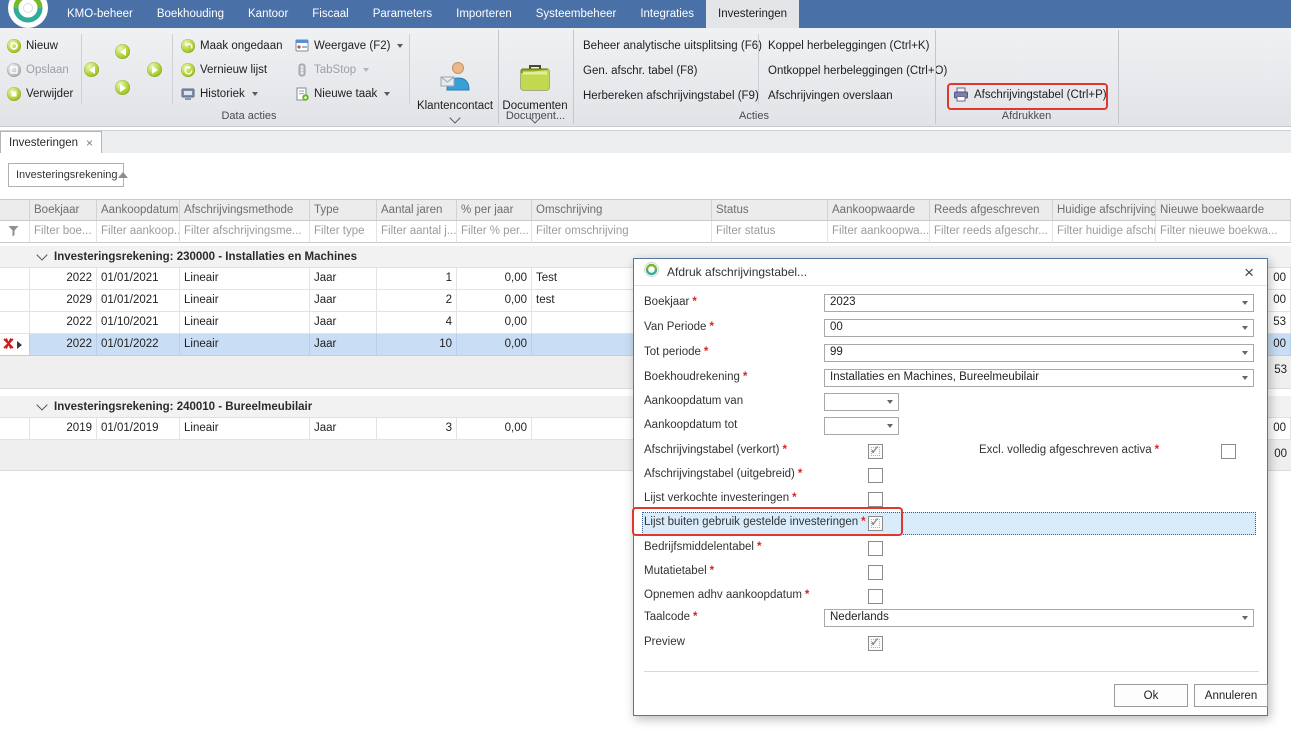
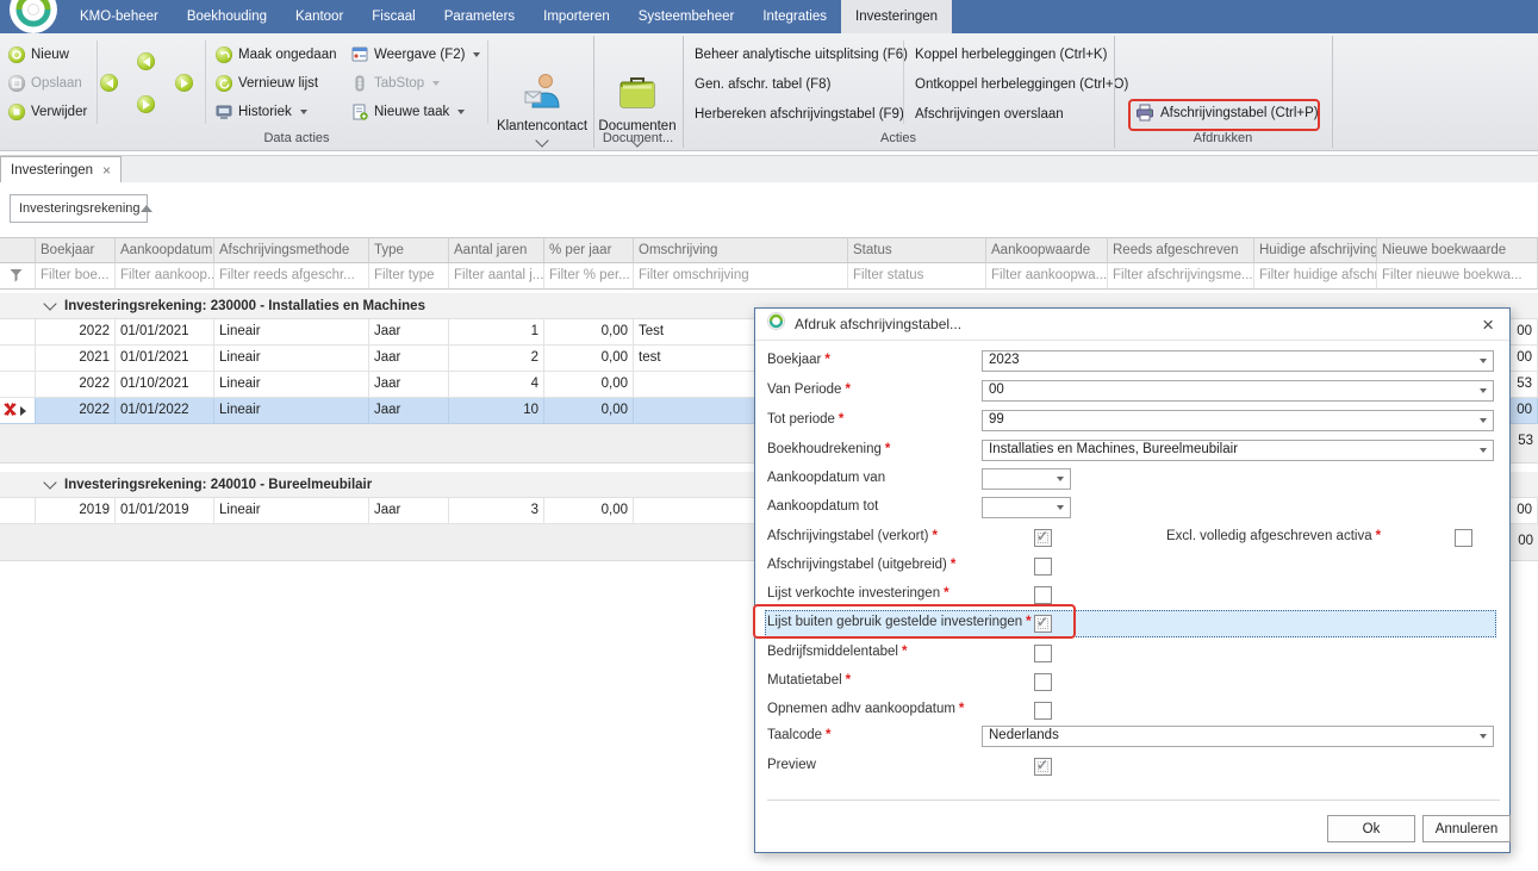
  KMO-beheer
  Boekhouding
  Kantoor
  Fiscaal
  Parameters
  Importeren
  Systeembeheer
  Integraties
  Investeringen
  Nieuw
  Opslaan
  Verwijder
  Maak ongedaan
  Vernieuw lijst
  Historiek
  Weergave (F2)
  TabStop
  Nieuwe taak
  Klantencontact
  Data acties
  Documenten
  Document...
  Beheer analytische uitsplitsing (F6)
  Gen. afschr. tabel (F8)
  Herbereken afschrijvingstabel (F9)
  Koppel herbeleggingen (Ctrl+K)
  Ontkoppel herbeleggingen (Ctrl+O)
  Afschrijvingen overslaan
  Acties
  Afschrijvingstabel (Ctrl+P)
  Afdrukken
  Investeringen
  ×
  Investeringsrekening
  Boekjaar
  Aankoopdatum
  Afschrijvingsmethode
  Type
  Aantal jaren
  % per jaar
  Omschrijving
  Status
  Aankoopwaarde
  Reeds afgeschreven
  Huidige afschrijving
  Nieuwe boekwaarde
  Filter boe...
  Filter aankoop..
- Filter afschrijvingsme...
+ Filter reeds afgeschr...
  Filter type
  Filter aantal j...
  Filter % per...
  Filter omschrijving
  Filter status
  Filter aankoopwa...
- Filter reeds afgeschr...
+ Filter afschrijvingsme...
  Filter huidige afsch
  Filter nieuwe boekwa...
  Investeringsrekening: 230000 - Installaties en Machines
  2022
  01/01/2021
  Lineair
  Jaar
  1
  0,00
  Test
  00
- 2029
+ 2021
  01/01/2021
  Lineair
  Jaar
  2
  0,00
  test
  00
  2022
  01/10/2021
  Lineair
  Jaar
  4
  0,00
  53
  2022
  01/01/2022
  Lineair
  Jaar
  10
  0,00
  00
  53
  Investeringsrekening: 240010 - Bureelmeubilair
  2019
  01/01/2019
  Lineair
  Jaar
  3
  0,00
  00
  00
  Afdruk afschrijvingstabel...
  ×
  Boekjaar *
  2023
  Van Periode *
  00
  Tot periode *
  99
  Boekhoudrekening *
  Installaties en Machines, Bureelmeubilair
  Aankoopdatum van
  Aankoopdatum tot
  Afschrijvingstabel (verkort) *
  Excl. volledig afgeschreven activa *
  Afschrijvingstabel (uitgebreid) *
  Lijst verkochte investeringen *
  Lijst buiten gebruik gestelde investeringen *
  Bedrijfsmiddelentabel *
  Mutatietabel *
  Opnemen adhv aankoopdatum *
  Taalcode *
  Nederlands
  Preview
  Ok
  Annuleren
